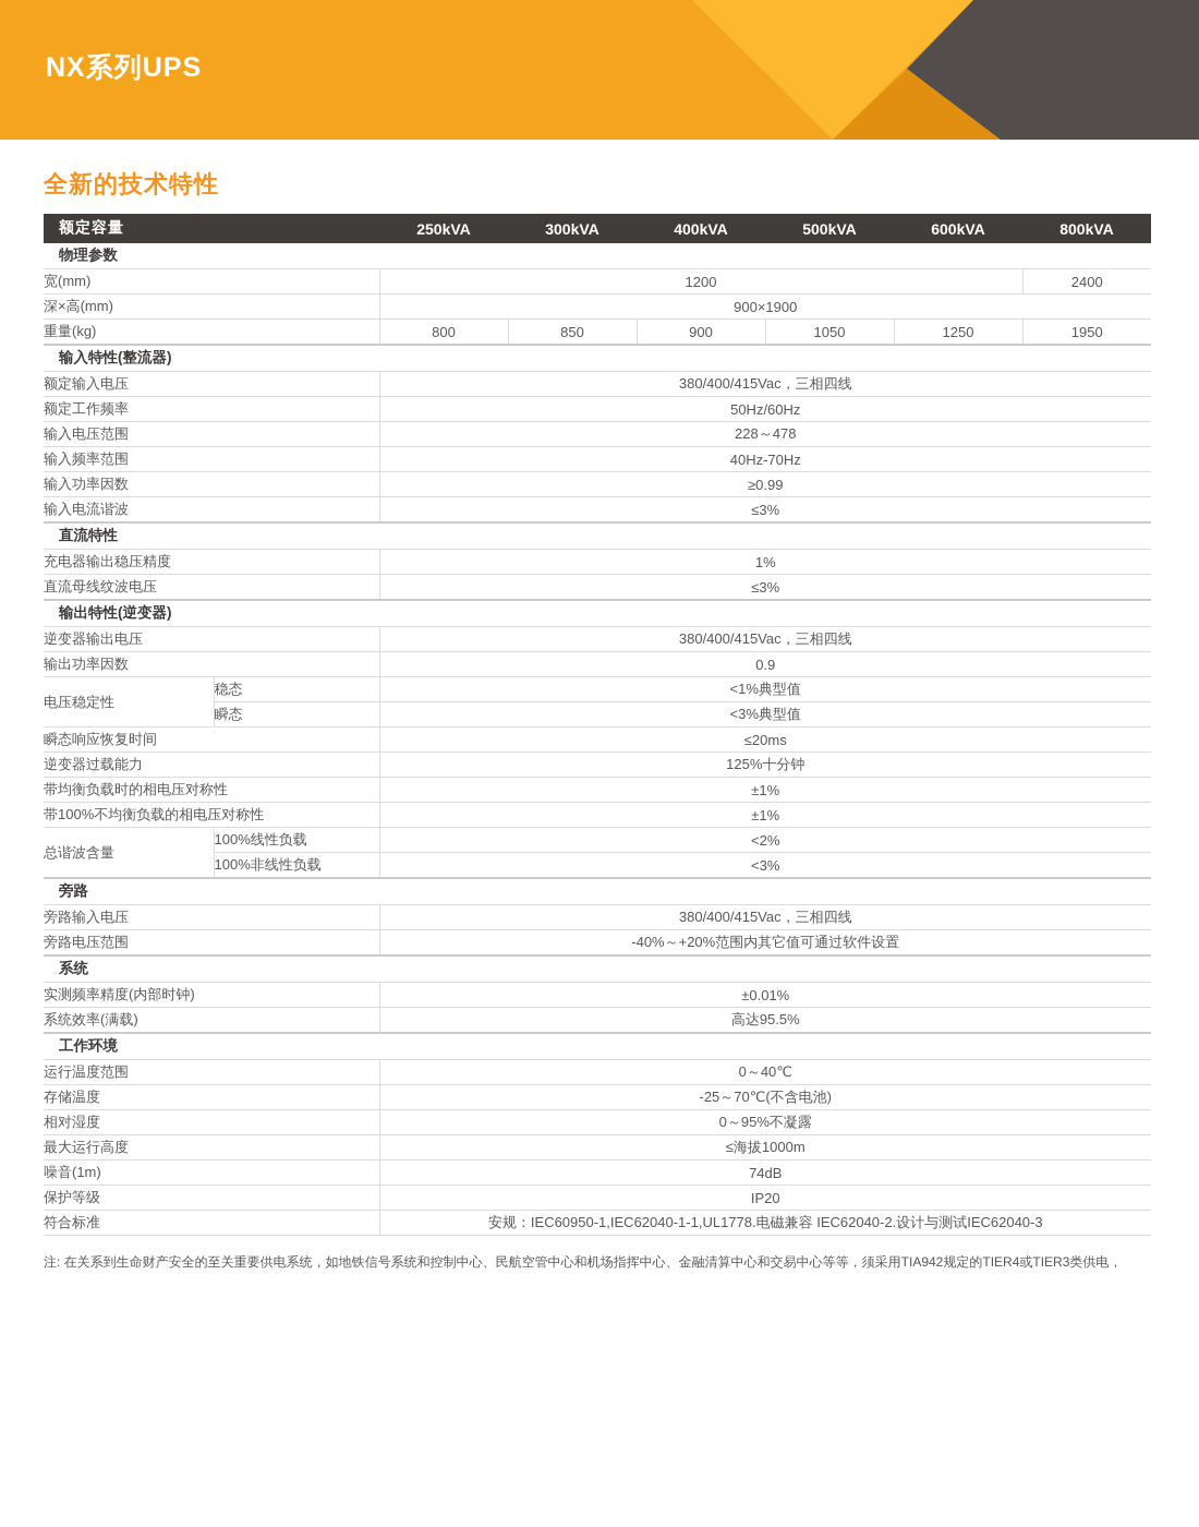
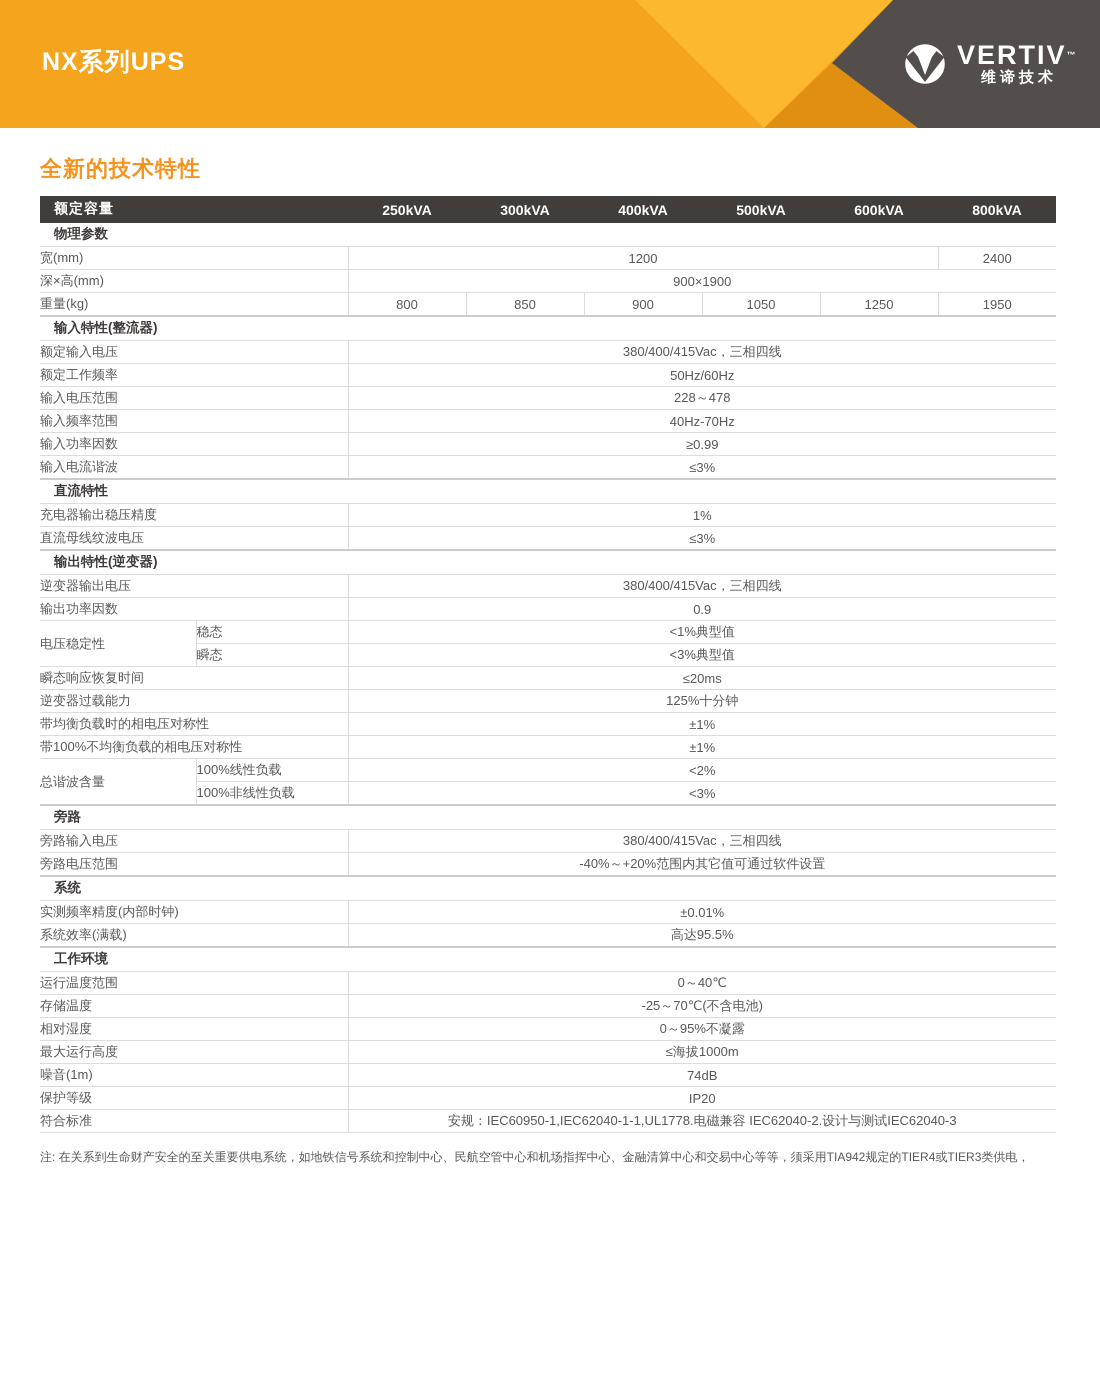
  NX系列UPS
+ VERTIV™
+ 维谛技术
  全新的技术特性
  额定容量	250kVA	300kVA	400kVA	500kVA	600kVA	800kVA
  物理参数
  宽(mm)	1200	2400
  深×高(mm)	900×1900
  重量(kg)	800	850	900	1050	1250	1950
  输入特性(整流器)
  额定输入电压	380/400/415Vac，三相四线
  额定工作频率	50Hz/60Hz
  输入电压范围	228～478
  输入频率范围	40Hz-70Hz
  输入功率因数	≥0.99
  输入电流谐波	≤3%
  直流特性
  充电器输出稳压精度	1%
  直流母线纹波电压	≤3%
  输出特性(逆变器)
  逆变器输出电压	380/400/415Vac，三相四线
  输出功率因数	0.9
  电压稳定性	稳态	<1%典型值
  瞬态	<3%典型值
  瞬态响应恢复时间	≤20ms
  逆变器过载能力	125%十分钟
  带均衡负载时的相电压对称性	±1%
  带100%不均衡负载的相电压对称性	±1%
  总谐波含量	100%线性负载	<2%
  100%非线性负载	<3%
  旁路
  旁路输入电压	380/400/415Vac，三相四线
  旁路电压范围	-40%～+20%范围内其它值可通过软件设置
  系统
  实测频率精度(内部时钟)	±0.01%
  系统效率(满载)	高达95.5%
  工作环境
  运行温度范围	0～40℃
  存储温度	-25～70℃(不含电池)
  相对湿度	0～95%不凝露
  最大运行高度	≤海拔1000m
  噪音(1m)	74dB
  保护等级	IP20
  符合标准	安规：IEC60950-1,IEC62040-1-1,UL1778.电磁兼容 IEC62040-2.设计与测试IEC62040-3
  注: 在关系到生命财产安全的至关重要供电系统，如地铁信号系统和控制中心、民航空管中心和机场指挥中心、金融清算中心和交易中心等等，须采用TIA942规定的TIER4或TIER3类供电，
